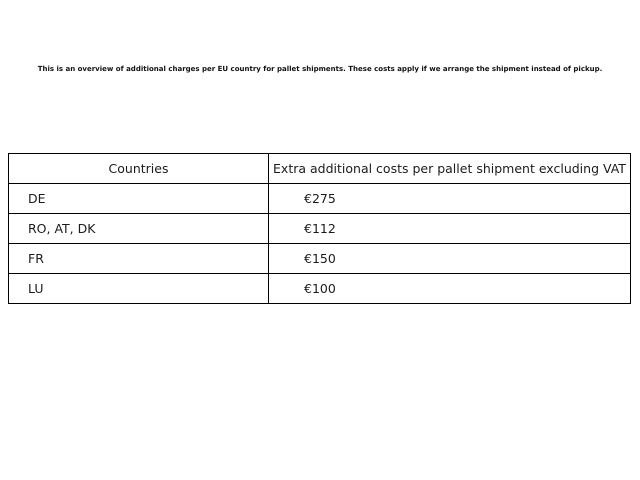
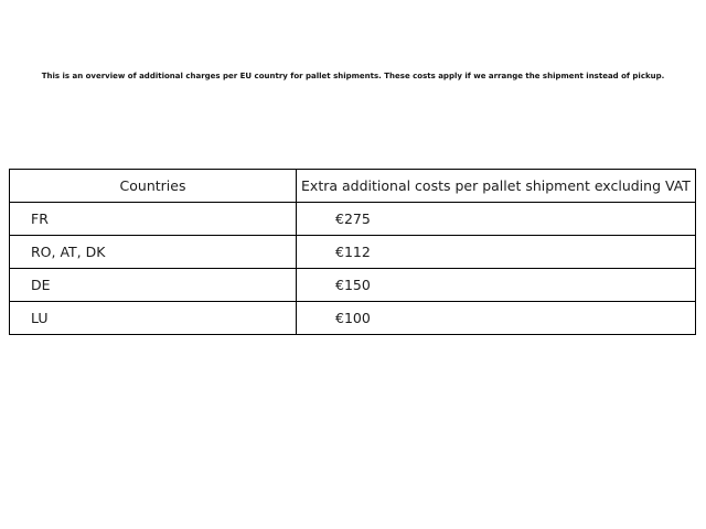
  This is an overview of additional charges per EU country for pallet shipments. These costs apply if we arrange the shipment instead of pickup.
  Countries	Extra additional costs per pallet shipment excluding VAT
- DE	€275
+ FR	€275
  RO, AT, DK	€112
- FR	€150
+ DE	€150
  LU	€100
